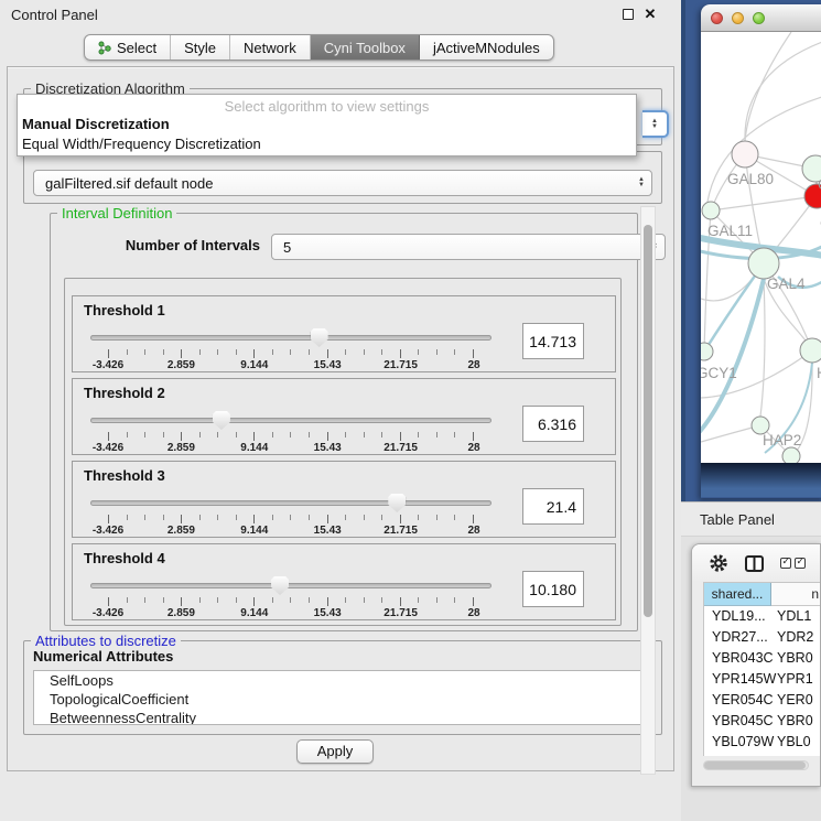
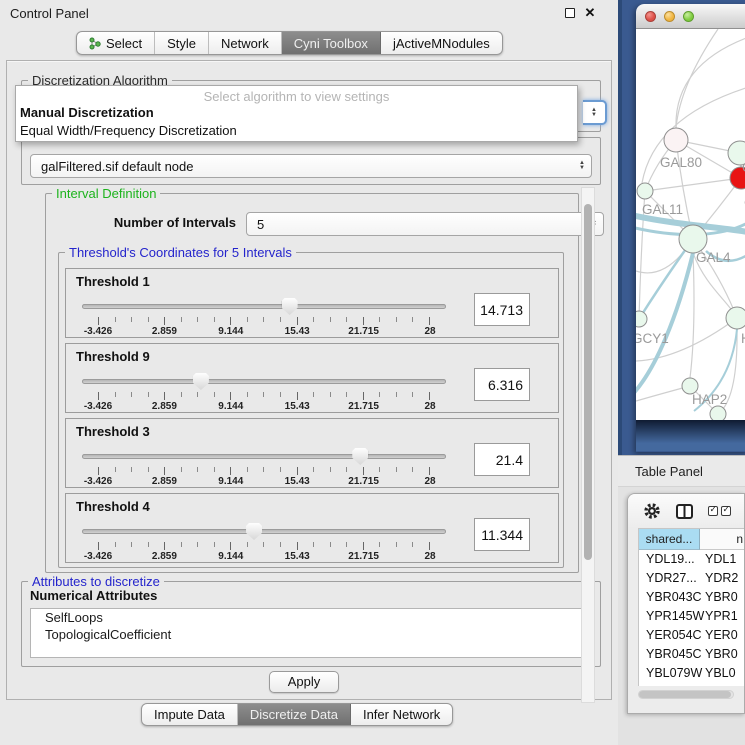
  Control Panel
  ✕
  Select
  Style
  Network
  Cyni Toolbox
  jActiveMNodules
  Discretization Algorithm
  Select algorithm to view settings
  Manual Discretization
  Equal Width/Frequency Discretization
  galFiltered.sif default node
  Interval Definition
  Number of Intervals
  5
+ Threshold's Coordinates for 5 Intervals
  Threshold 1
  -3.426
  2.859
  9.144
  15.43
  21.715
  28
  14.713
- Threshold 2
+ Threshold 9
  -3.426
  2.859
  9.144
  15.43
  21.715
  28
  6.316
  Threshold 3
  -3.426
  2.859
  9.144
  15.43
  21.715
  28
  21.4
  Threshold 4
  -3.426
  2.859
  9.144
  15.43
  21.715
  28
- 10.180
+ 11.344
  Attributes to discretize
  Numerical Attributes
  SelfLoops
  TopologicalCoefficient
- BetweennessCentrality
  Apply
+ Impute Data
+ Discretize Data
+ Infer Network
  GAL80
  GAL11
  GAL4
  GCY1
  HAP2
  Table Panel
  shared...
  n
  YDL19...
  YDL1
  YDR27...
  YDR2
  YBR043C
  YBR0
  YPR145W
  YPR1
  YER054C
  YER0
  YBR045C
  YBR0
  YBL079W
  YBL0
